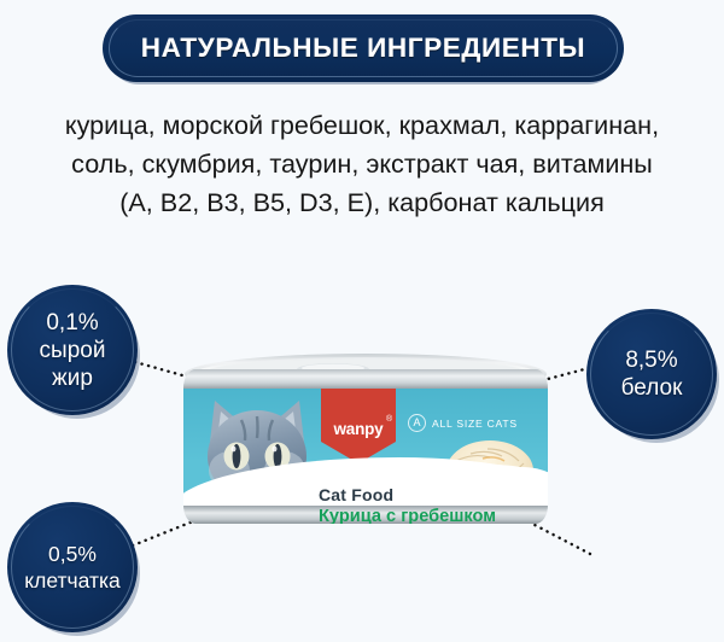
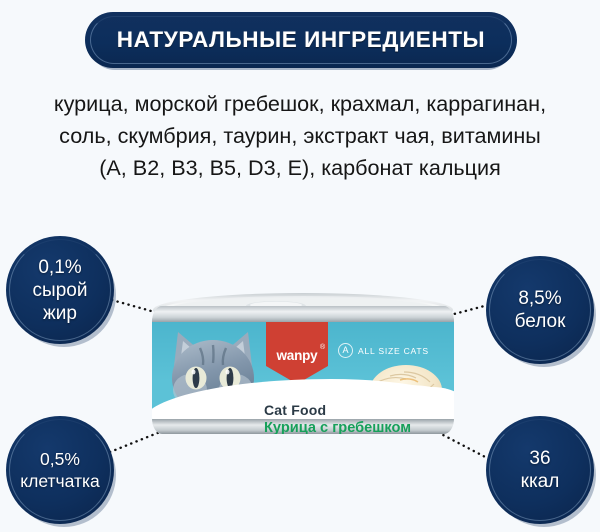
  НАТУРАЛЬНЫЕ ИНГРЕДИЕНТЫ
  курица, морской гребешок, крахмал, каррагинан,
  соль, скумбрия, таурин, экстракт чая, витамины
  (A, B2, B3, B5, D3, E), карбонат кальция
  0,1%
  сырой
  жир
  8,5%
  белок
  0,5%
  клетчатка
+ 36
+ ккал
  wanpy
  A
  ALL SIZE CATS
  Cat Food
  Курица с гребешком
